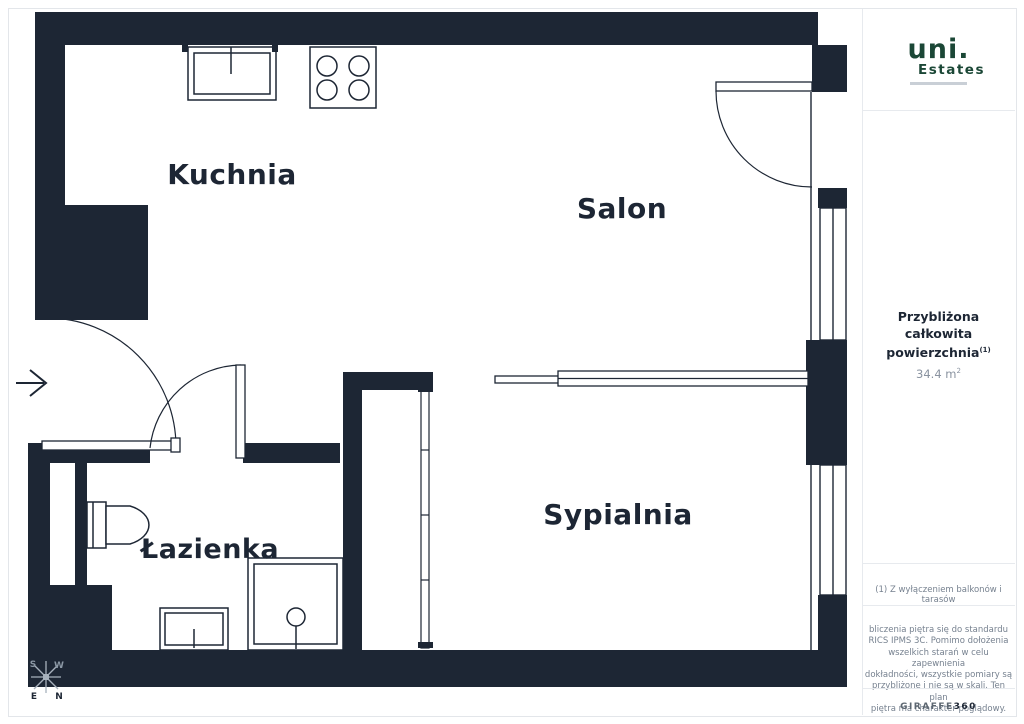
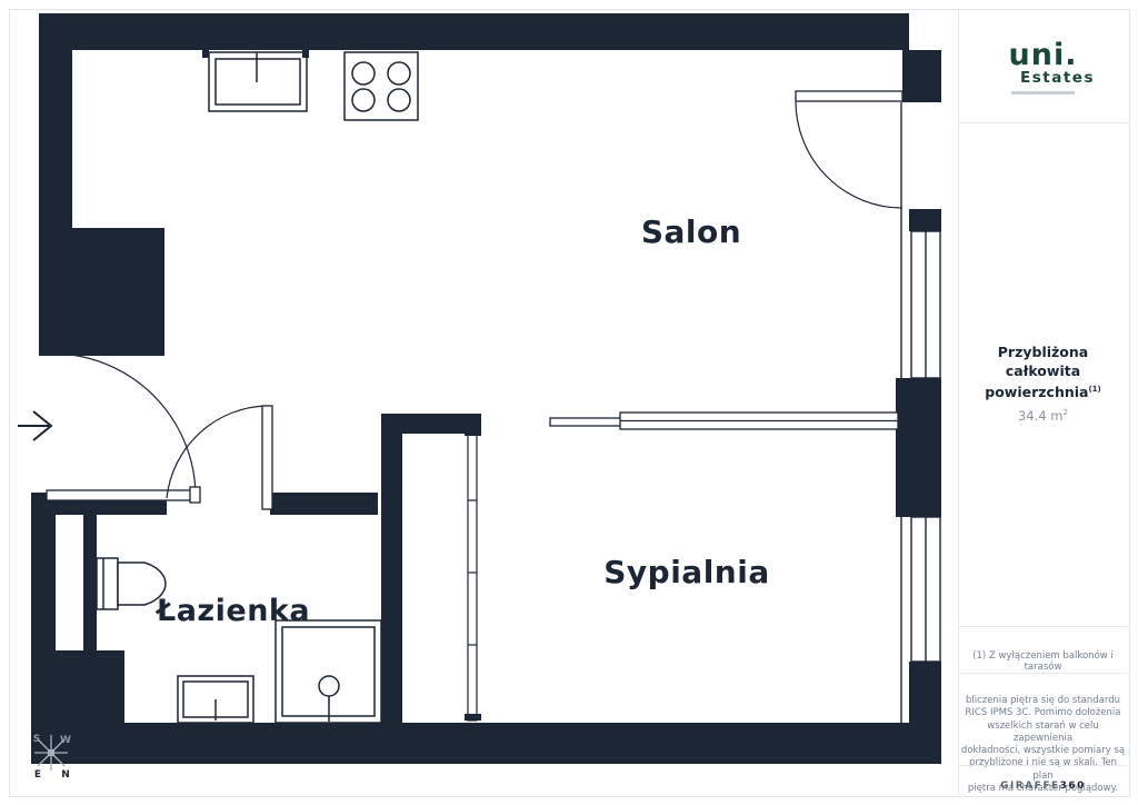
- Kuchnia
  Salon
  Sypialnia
  Łazienka
  S
  W
  E
  N
  uni.
  Estates
  Przybliżona całkowita
  powierzchnia(1)
  34.4 m2
  (1) Z wyłączeniem balkonów i tarasów
  bliczenia piętra się do standardu
  RICS IPMS 3C. Pomimo dołożenia
  wszelkich starań w celu zapewnienia
  dokładności, wszystkie pomiary są
  przybliżone i nie są w skali. Ten plan
  piętra ma charakter poglądowy.
  GIRAFFE360
